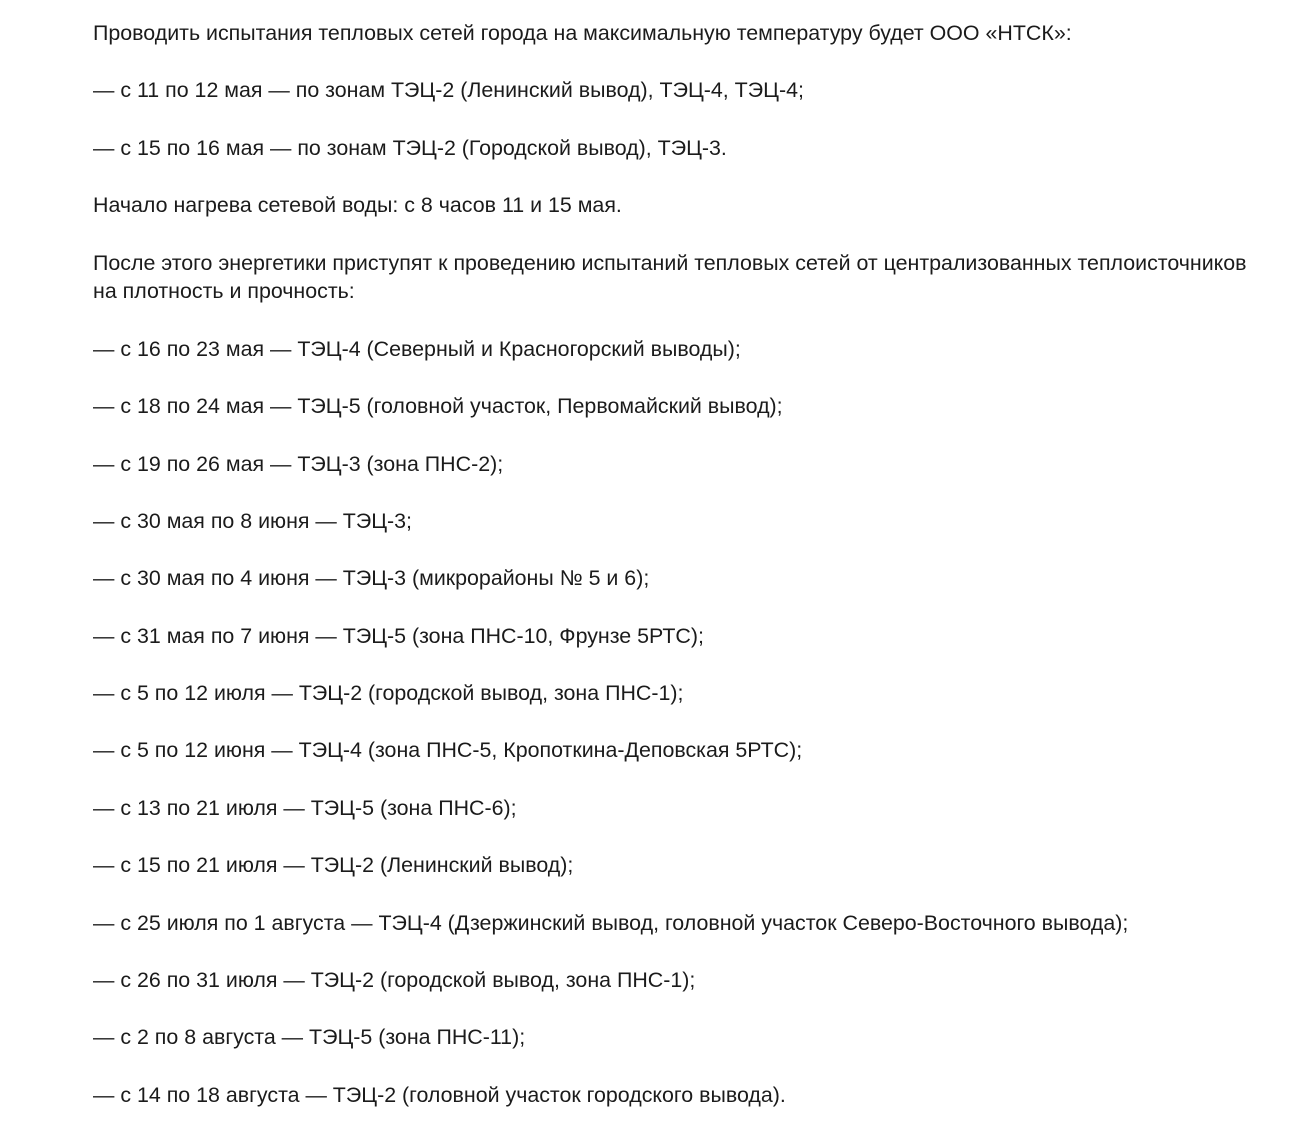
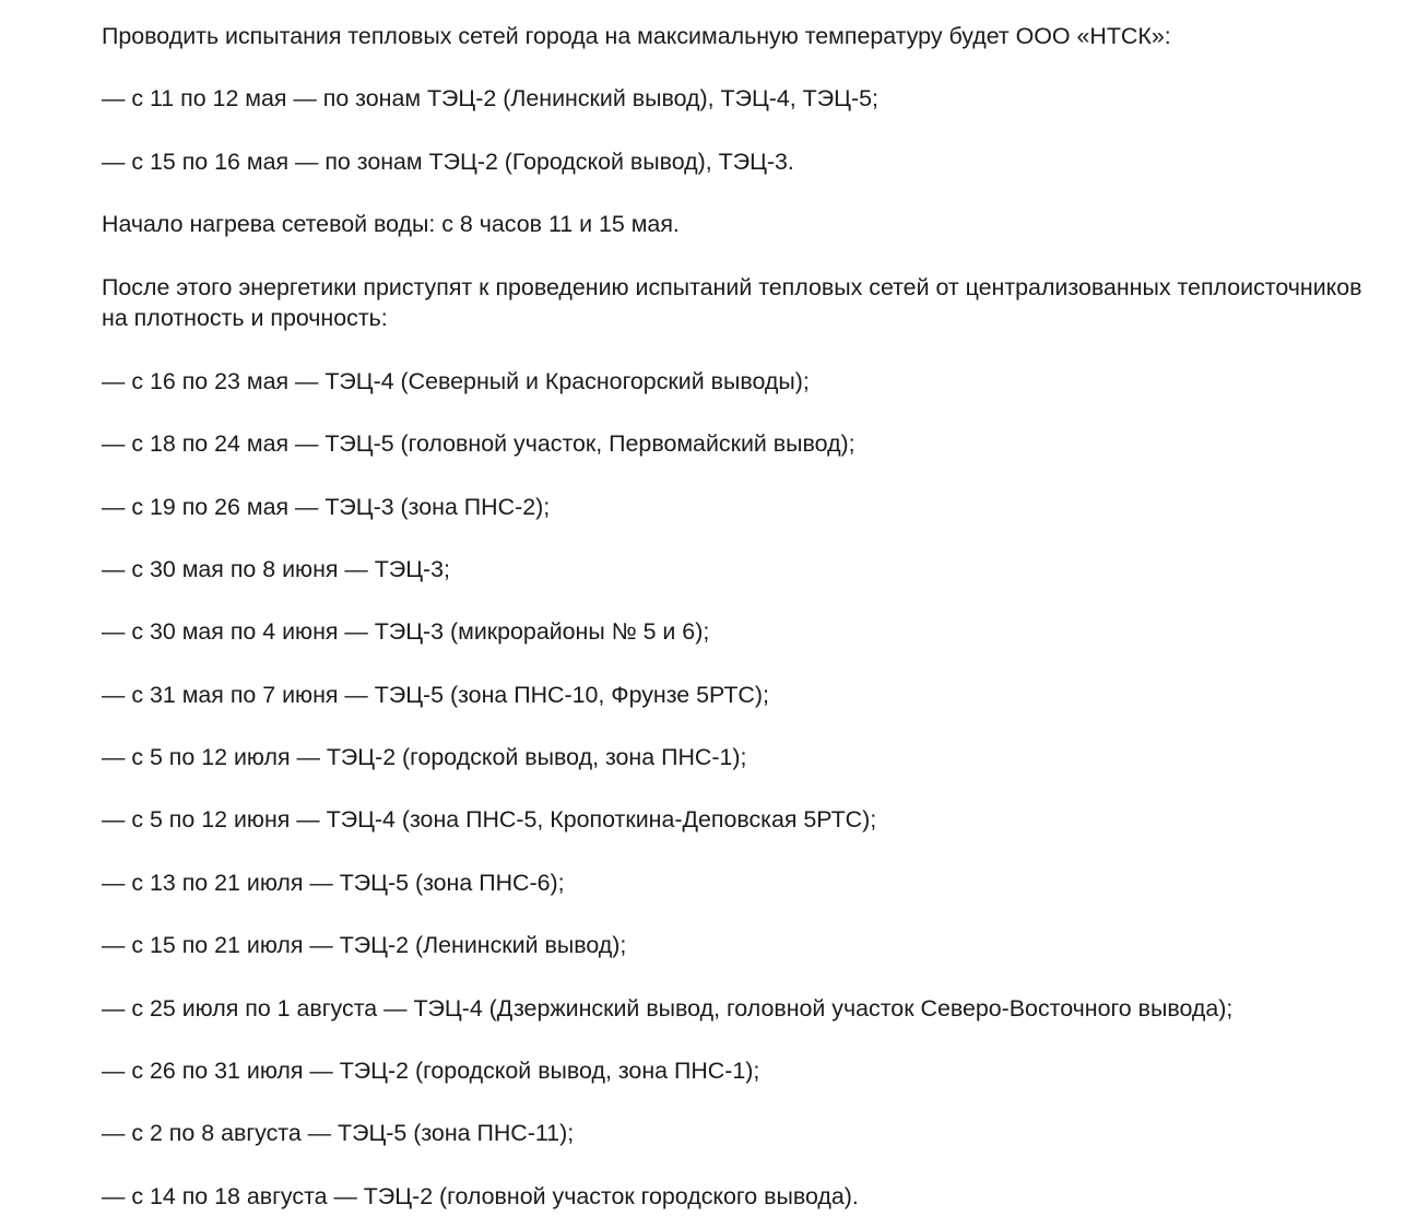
  Проводить испытания тепловых сетей города на максимальную температуру будет ООО «НТСК»:
- — с 11 по 12 мая — по зонам ТЭЦ-2 (Ленинский вывод), ТЭЦ-4, ТЭЦ-4;
+ — с 11 по 12 мая — по зонам ТЭЦ-2 (Ленинский вывод), ТЭЦ-4, ТЭЦ-5;
  — с 15 по 16 мая — по зонам ТЭЦ-2 (Городской вывод), ТЭЦ-3.
  Начало нагрева сетевой воды: с 8 часов 11 и 15 мая.
  После этого энергетики приступят к проведению испытаний тепловых сетей от централизованных теплоисточников
  на плотность и прочность:
  — с 16 по 23 мая — ТЭЦ-4 (Северный и Красногорский выводы);
  — с 18 по 24 мая — ТЭЦ-5 (головной участок, Первомайский вывод);
  — с 19 по 26 мая — ТЭЦ-3 (зона ПНС-2);
  — с 30 мая по 8 июня — ТЭЦ-3;
  — с 30 мая по 4 июня — ТЭЦ-3 (микрорайоны № 5 и 6);
  — с 31 мая по 7 июня — ТЭЦ-5 (зона ПНС-10, Фрунзе 5РТС);
  — с 5 по 12 июля — ТЭЦ-2 (городской вывод, зона ПНС-1);
  — с 5 по 12 июня — ТЭЦ-4 (зона ПНС-5, Кропоткина-Деповская 5РТС);
  — с 13 по 21 июля — ТЭЦ-5 (зона ПНС-6);
  — с 15 по 21 июля — ТЭЦ-2 (Ленинский вывод);
  — с 25 июля по 1 августа — ТЭЦ-4 (Дзержинский вывод, головной участок Северо-Восточного вывода);
  — с 26 по 31 июля — ТЭЦ-2 (городской вывод, зона ПНС-1);
  — с 2 по 8 августа — ТЭЦ-5 (зона ПНС-11);
  — с 14 по 18 августа — ТЭЦ-2 (головной участок городского вывода).
